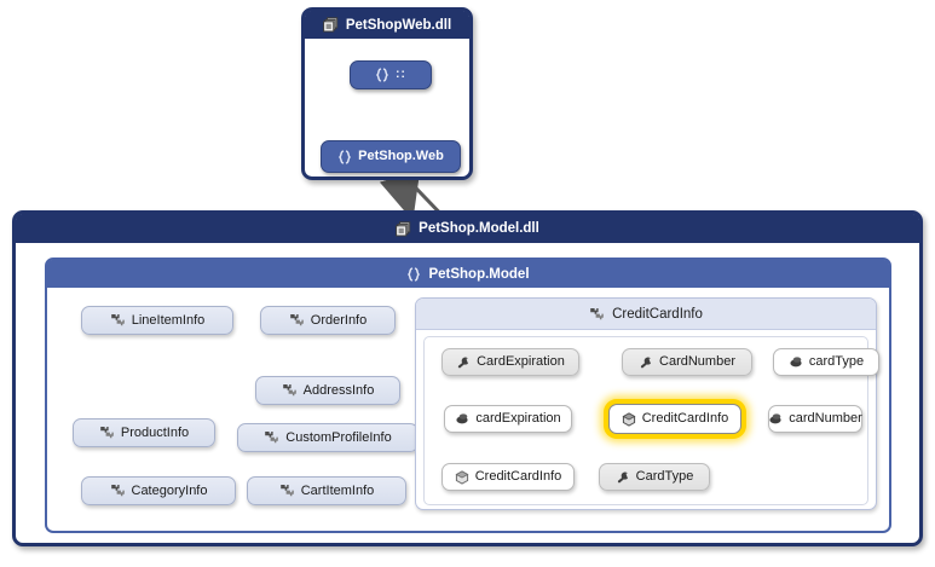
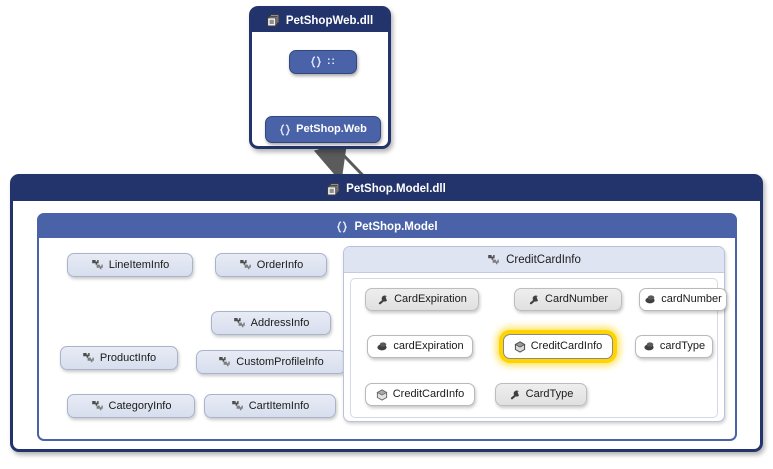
  PetShopWeb.dll
  ::
  PetShop.Web
  PetShop.Model.dll
  PetShop.Model
  LineItemInfo
  OrderInfo
  AddressInfo
  ProductInfo
  CustomProfileInfo
  CategoryInfo
  CartItemInfo
  CreditCardInfo
  CardExpiration
  CardNumber
- cardType
+ cardNumber
  cardExpiration
  CreditCardInfo
- cardNumber
+ cardType
  CreditCardInfo
  CardType
